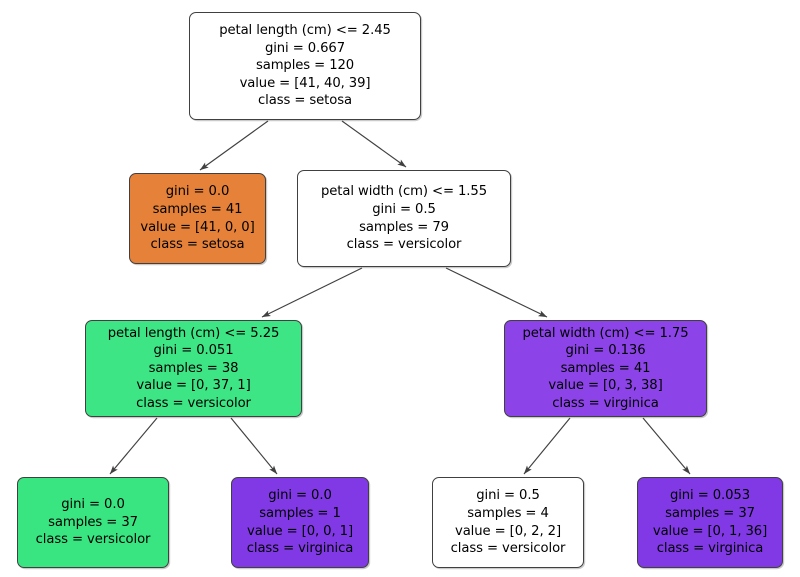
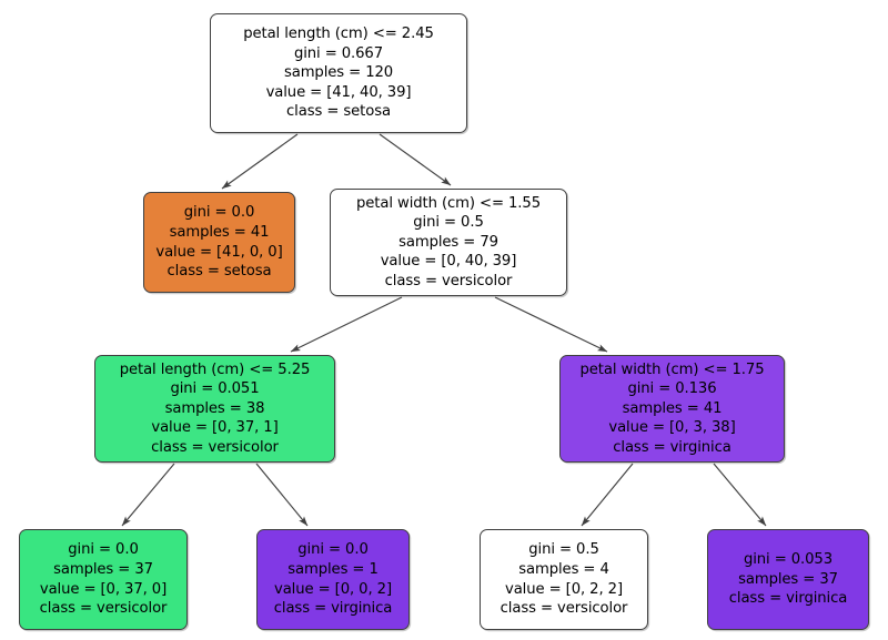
  petal length (cm) <= 2.45
  gini = 0.667
  samples = 120
  value = [41, 40, 39]
  class = setosa
  gini = 0.0
  samples = 41
  value = [41, 0, 0]
  class = setosa
  petal width (cm) <= 1.55
  gini = 0.5
  samples = 79
+ value = [0, 40, 39]
  class = versicolor
  petal length (cm) <= 5.25
  gini = 0.051
  samples = 38
  value = [0, 37, 1]
  class = versicolor
  petal width (cm) <= 1.75
  gini = 0.136
  samples = 41
  value = [0, 3, 38]
  class = virginica
  gini = 0.0
  samples = 37
+ value = [0, 37, 0]
  class = versicolor
  gini = 0.0
  samples = 1
- value = [0, 0, 1]
+ value = [0, 0, 2]
  class = virginica
  gini = 0.5
  samples = 4
  value = [0, 2, 2]
  class = versicolor
  gini = 0.053
  samples = 37
- value = [0, 1, 36]
  class = virginica
